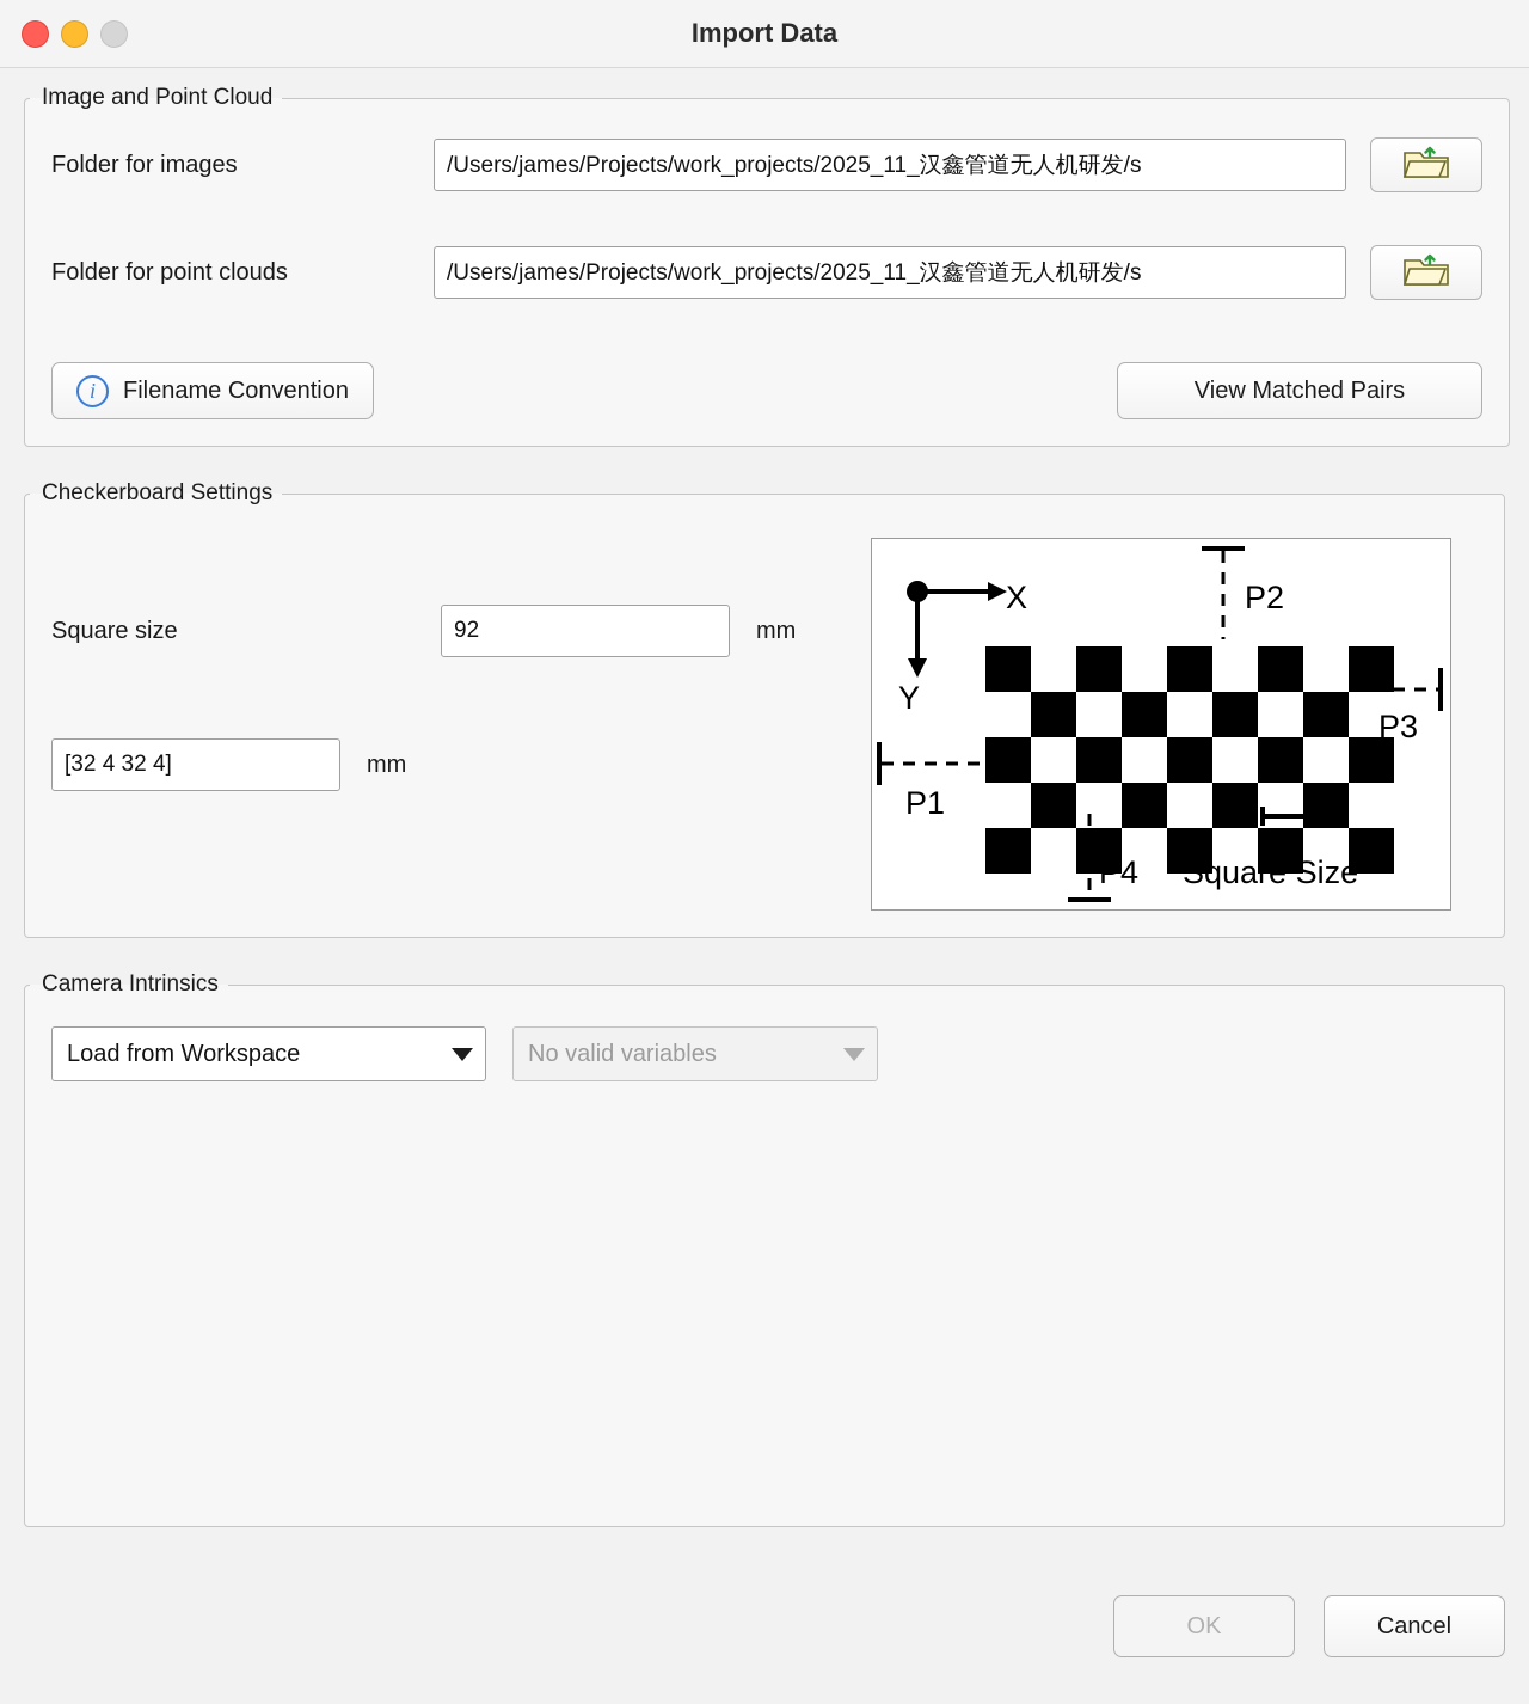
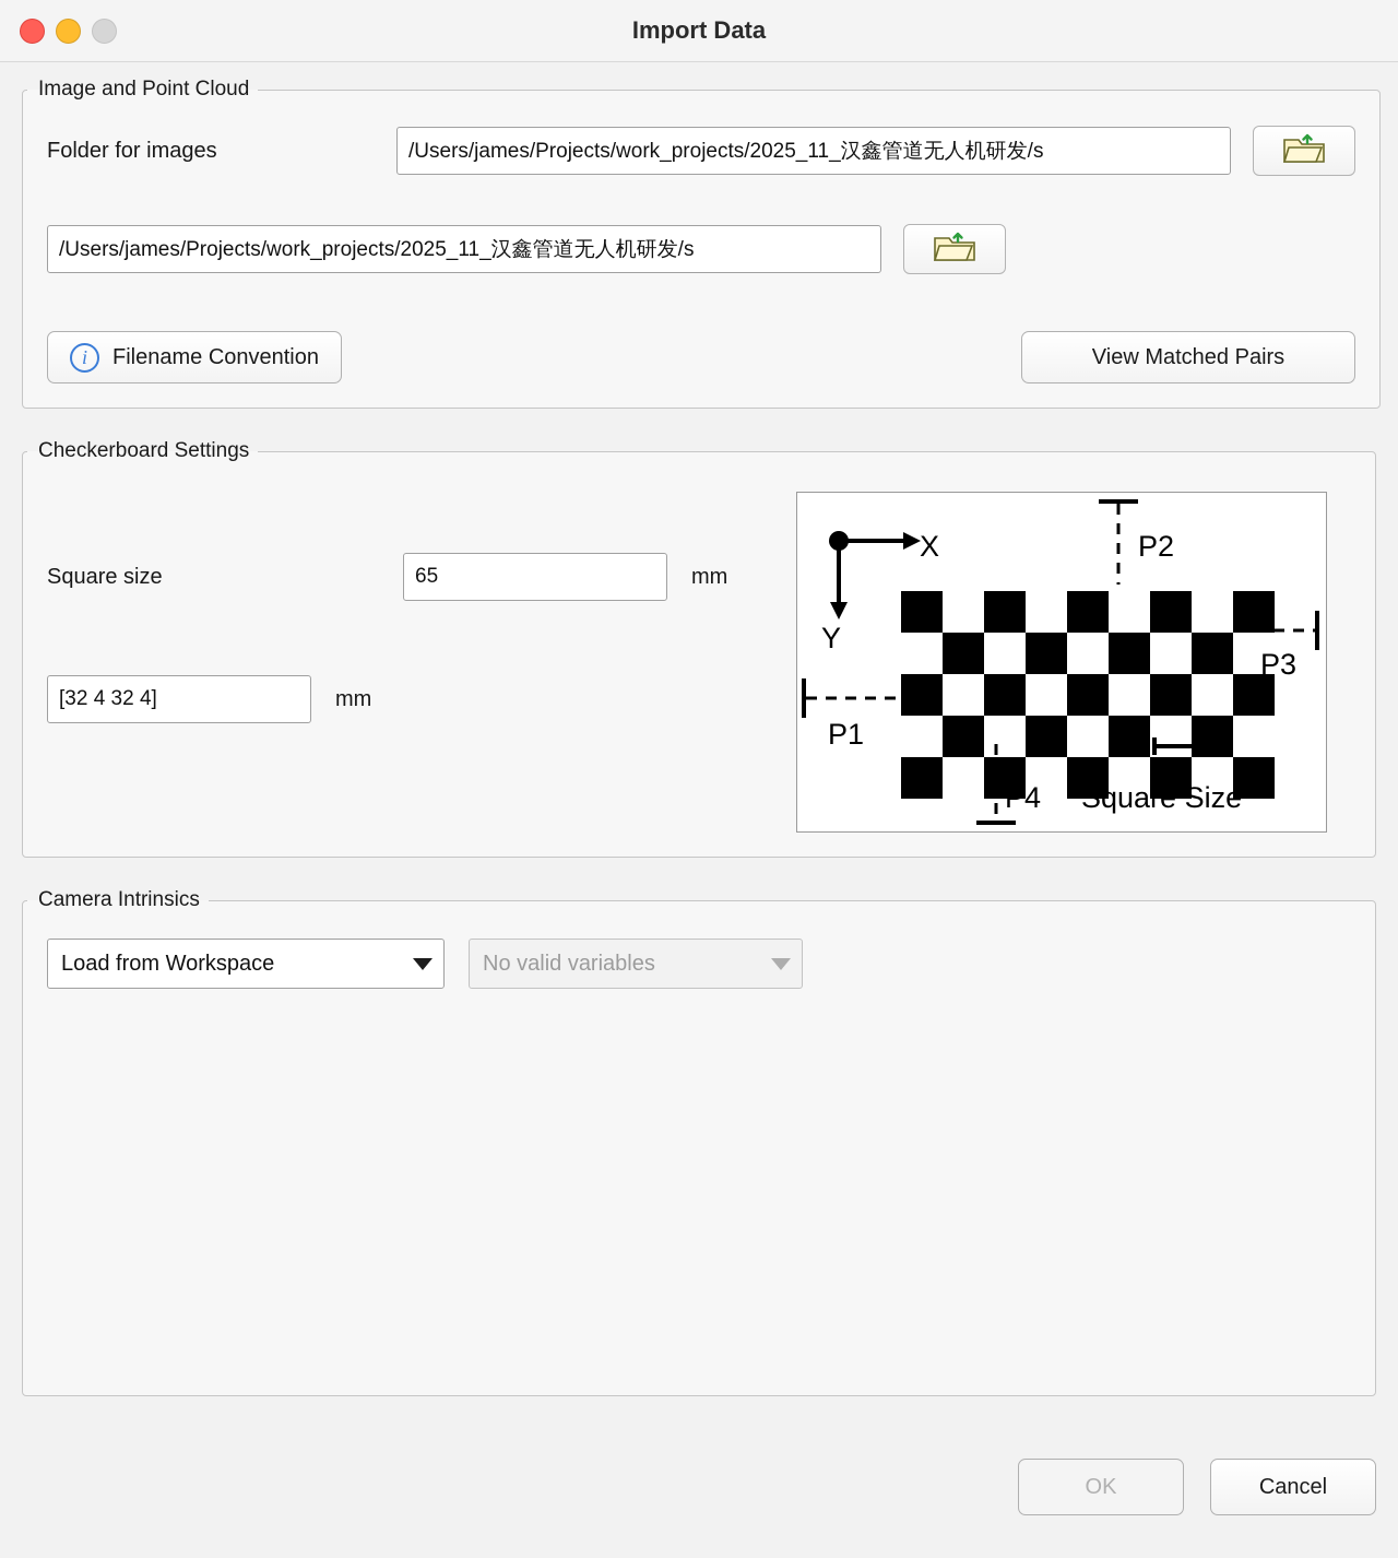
  Import Data
  Image and Point Cloud
  Folder for images
  /Users/james/Projects/work_projects/2025_11_汉鑫管道无人机研发/s
- Folder for point clouds
  /Users/james/Projects/work_projects/2025_11_汉鑫管道无人机研发/s
  i
  Filename Convention
  View Matched Pairs
  Checkerboard Settings
  Square size
- 92
+ 65
  mm
  [32 4 32 4]
  mm
  X
  Y
  P2
  P3
  P1
  P4
  Square Size
  Camera Intrinsics
  Load from Workspace
  No valid variables
  OK
  Cancel
